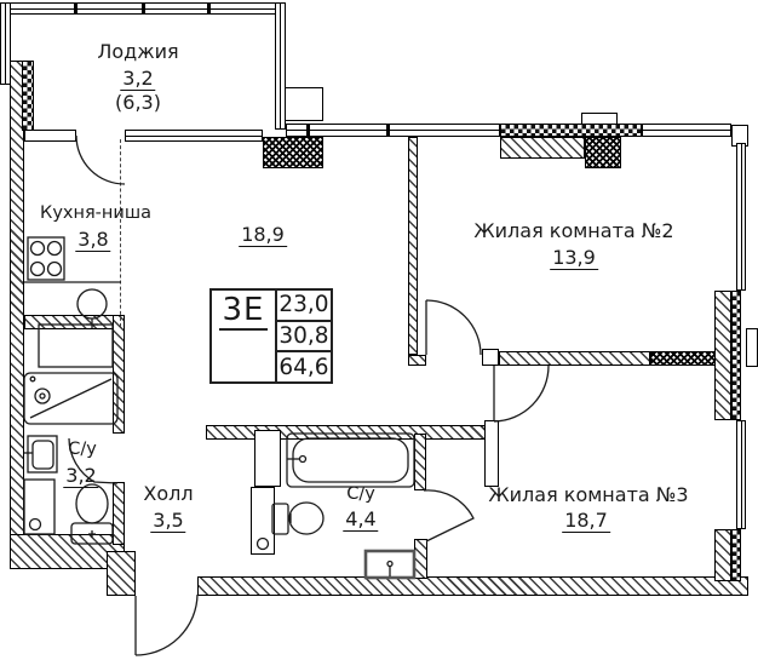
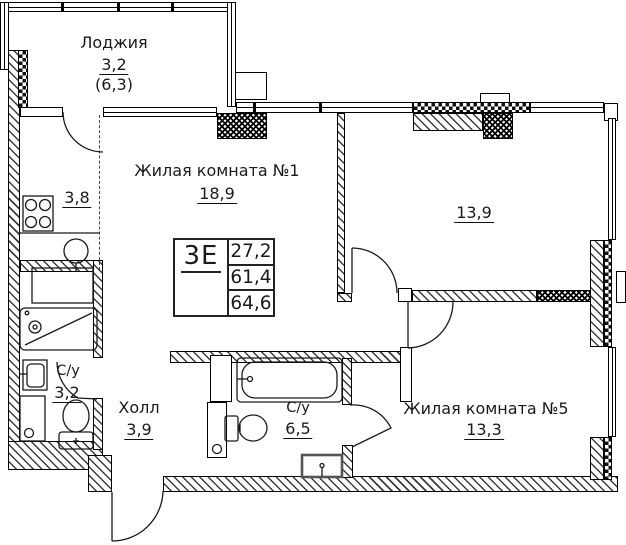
  Лоджия
  3,2
  (6,3)
- Кухня-ниша
  3,8
+ Жилая комната №1
  18,9
- Жилая комната №2
  13,9
- Жилая комната №3
+ Жилая комната №5
- 18,7
+ 13,3
  Холл
- 3,5
+ 3,9
  С/у
  3,2
  С/у
- 4,4
+ 6,5
  3Е
- 23,0
+ 27,2
- 30,8
+ 61,4
  64,6
